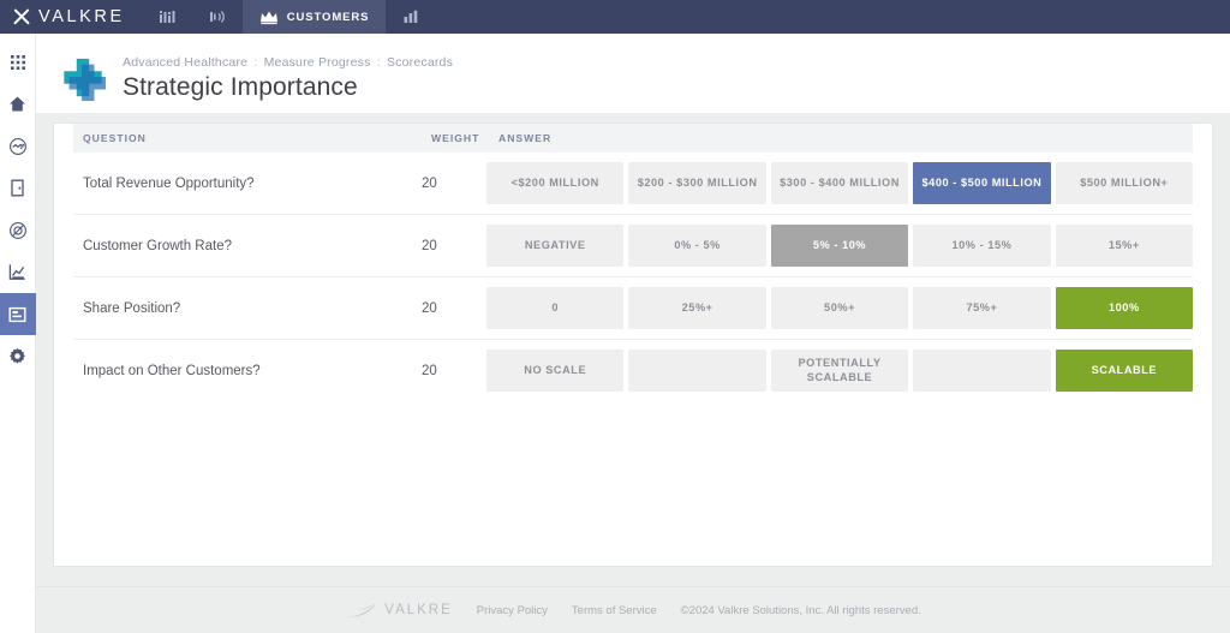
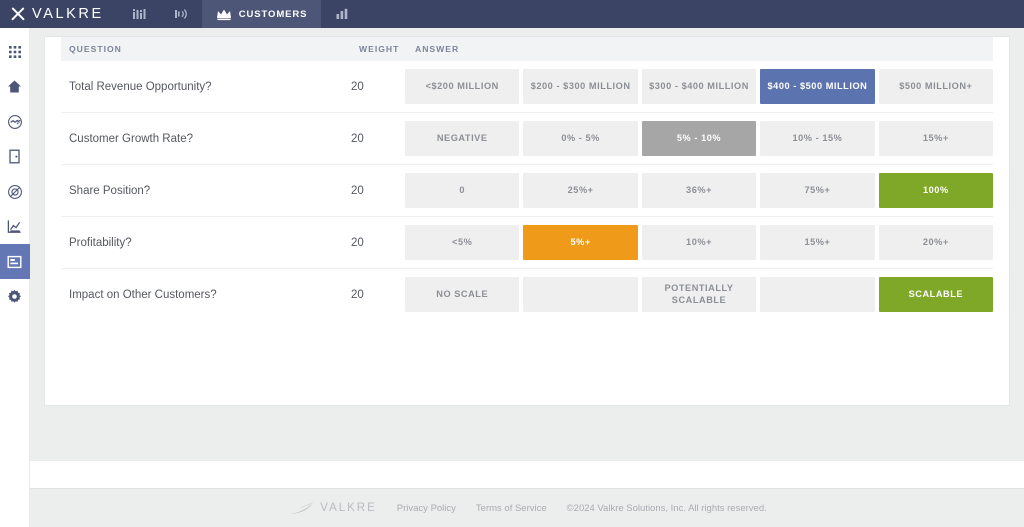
  VALKRE
  CUSTOMERS
- Advanced Healthcare : Measure Progress : Scorecards
- Strategic Importance
  QUESTION	WEIGHT	ANSWER
  Total Revenue Opportunity?	20	<$200 MILLION $200 - $300 MILLION $300 - $400 MILLION $400 - $500 MILLION $500 MILLION+
  Customer Growth Rate?	20	NEGATIVE 0% - 5% 5% - 10% 10% - 15% 15%+
- Share Position?	20	0 25%+ 50%+ 75%+ 100%
+ Share Position?	20	0 25%+ 36%+ 75%+ 100%
+ Profitability?	20	<5% 5%+ 10%+ 15%+ 20%+
  Impact on Other Customers?	20	NO SCALEPOTENTIALLY SCALABLESCALABLE
  VALKRE
  Privacy Policy
  Terms of Service
  ©2024 Valkre Solutions, Inc. All rights reserved.
